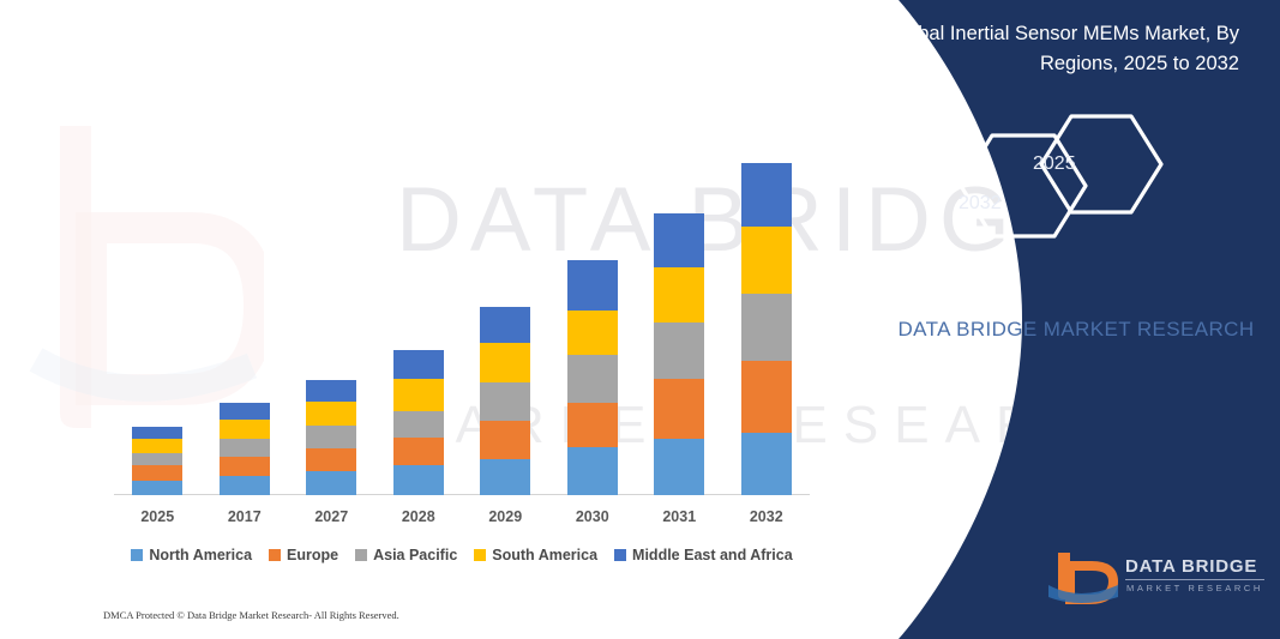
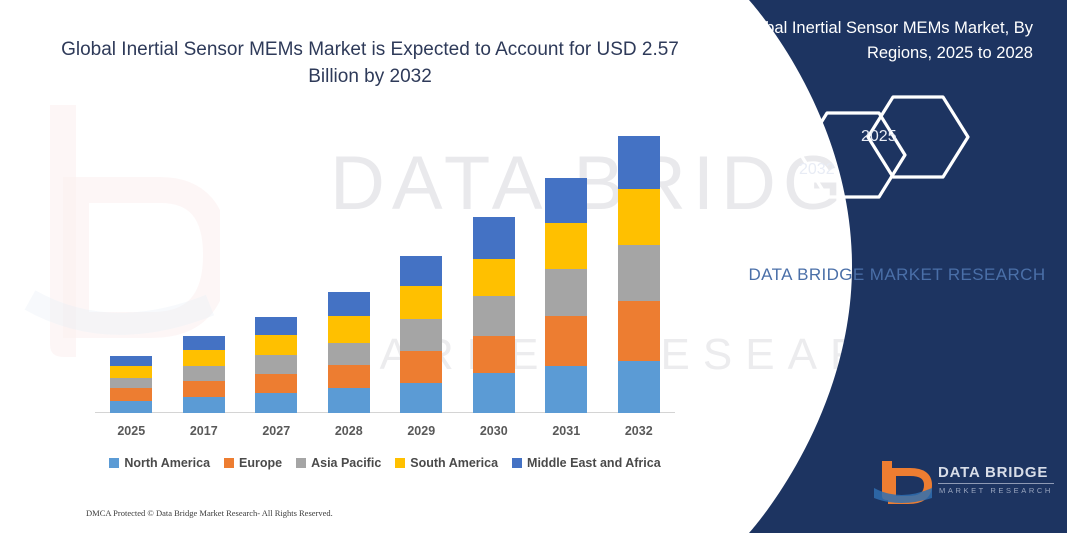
  DATA BRIDG
+ Global Inertial Sensor MEMs Market is Expected to Account for USD 2.57 Billion by 2032
  2025
  2017
  2027
  2028
  2029
  2030
  2031
  2032
  North America
  Europe
  Asia Pacific
  South America
  Middle East and Africa
  DMCA Protected © Data Bridge Market Research- All Rights Reserved.
- Global Inertial Sensor MEMs Market, By Regions, 2025 to 2032
+ Global Inertial Sensor MEMs Market, By Regions, 2025 to 2028
  2025
  DATA BRIDGE MARKET RESEARCH
  DATA BRIDGE
  MARKET RESEARCH
